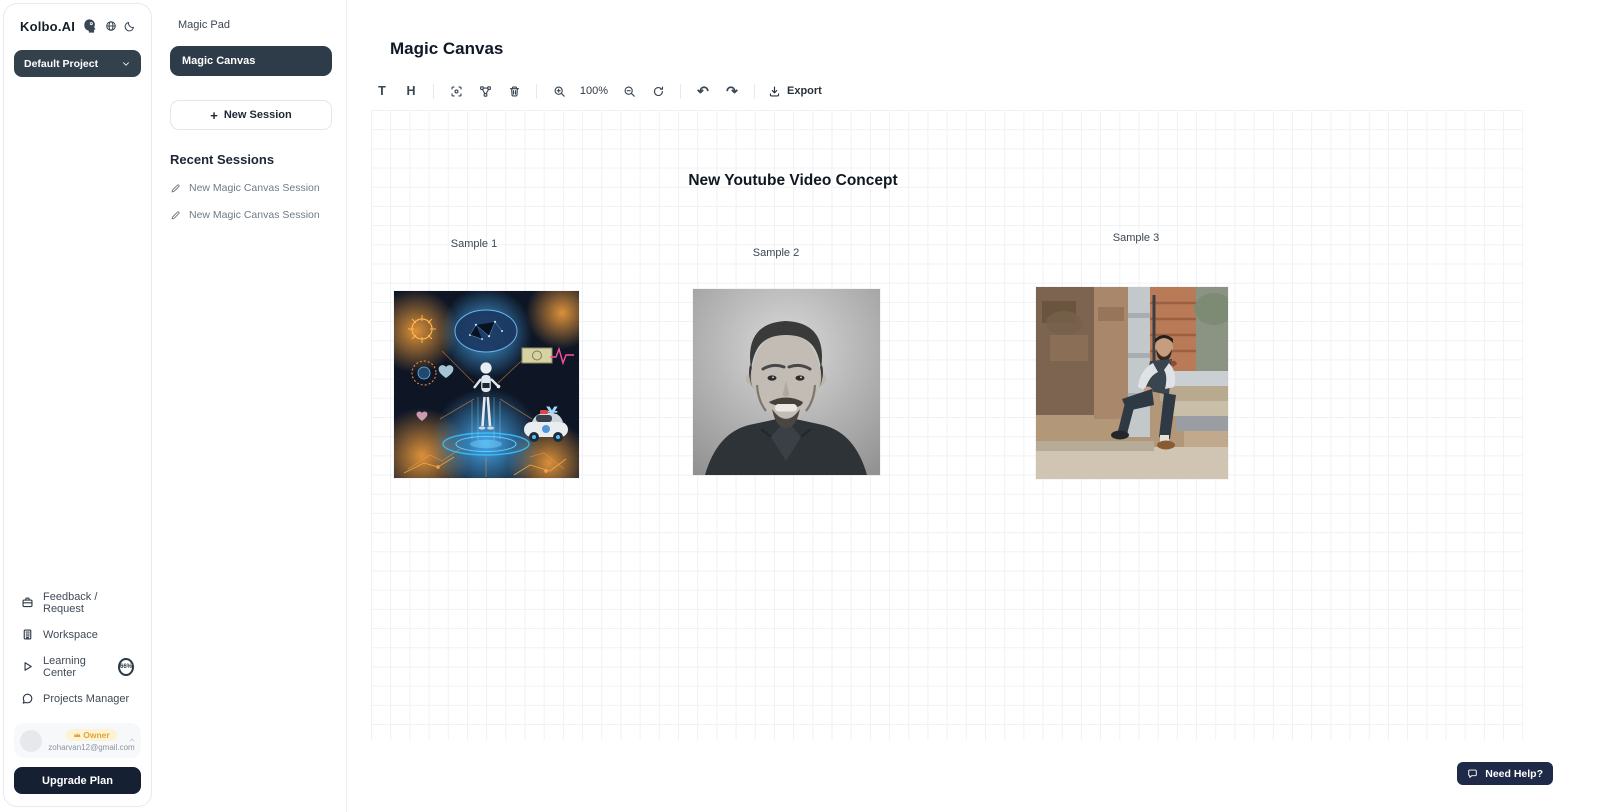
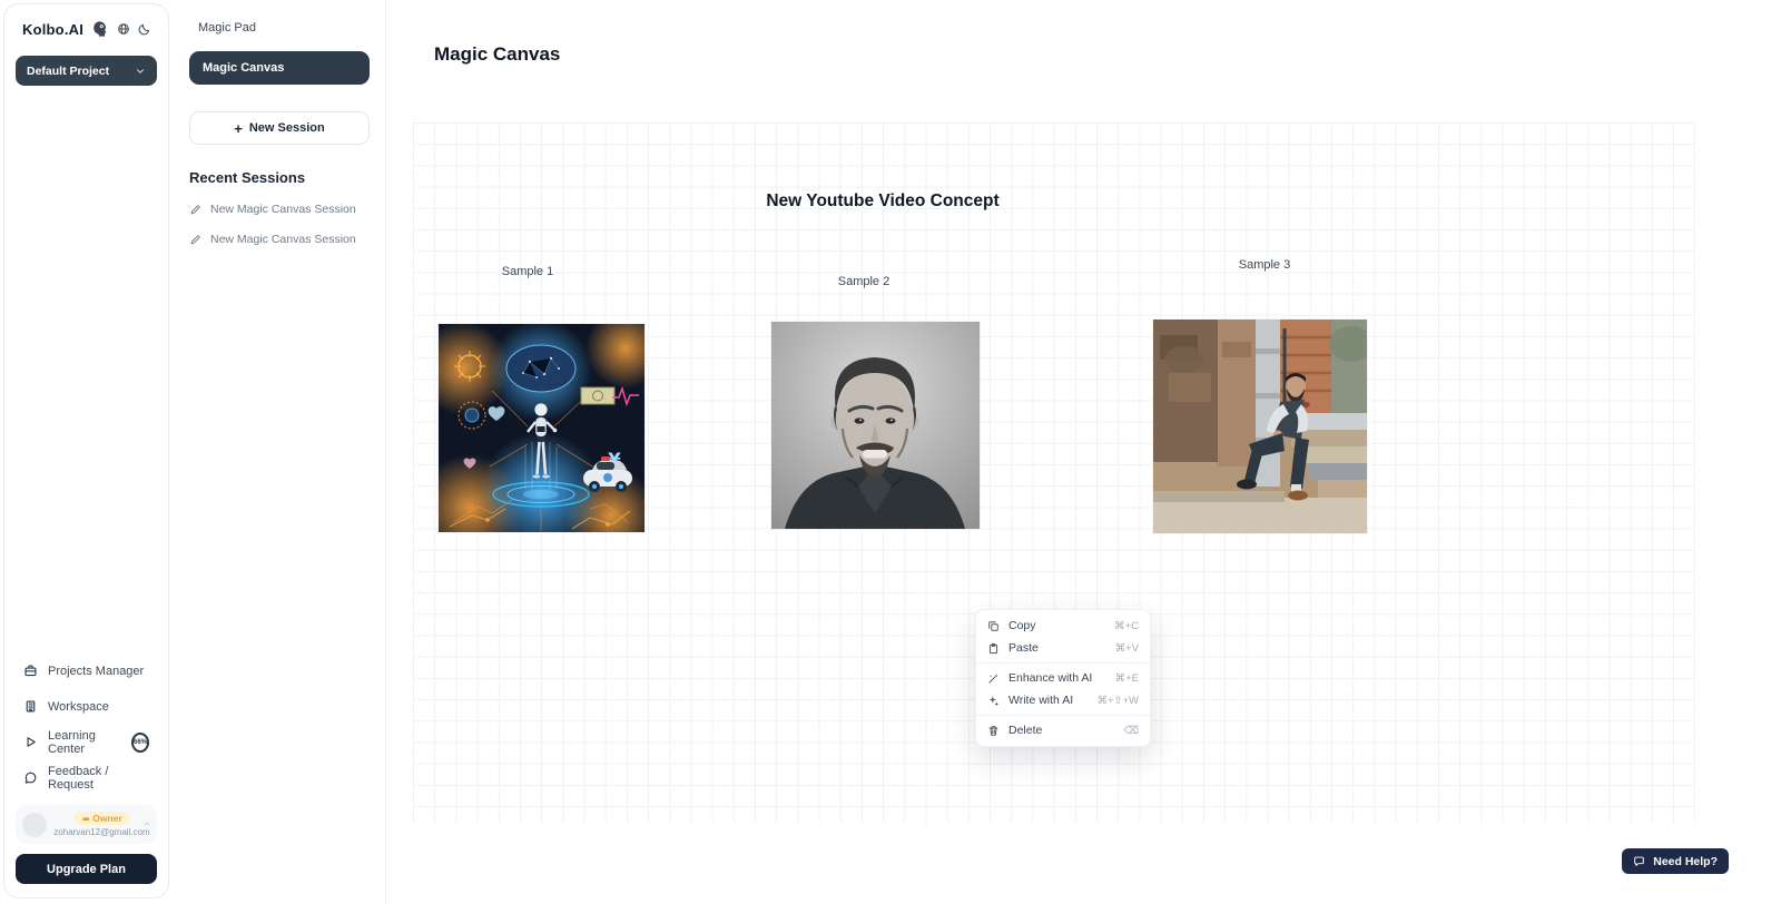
  Kolbo.AI
  Default Project
- Feedback / Request
+ Projects Manager
  Workspace
  Learning Center
- Projects Manager
+ Feedback / Request
  Owner
  zoharvan12@gmail.com
  Upgrade Plan
  Magic Pad
  Magic Canvas
  +
  New Session
  Recent Sessions
  New Magic Canvas Session
  New Magic Canvas Session
  Magic Canvas
- T
- H
- 100%
- ↶
- ↷
- Export
  New Youtube Video Concept
  Sample 1
  Sample 2
  Sample 3
+ Copy
+ ⌘+C
+ Paste
+ ⌘+V
+ Enhance with AI
+ ⌘+E
+ Write with AI
+ ⌘+⇧+W
+ Delete
+ ⌫
  Need Help?
